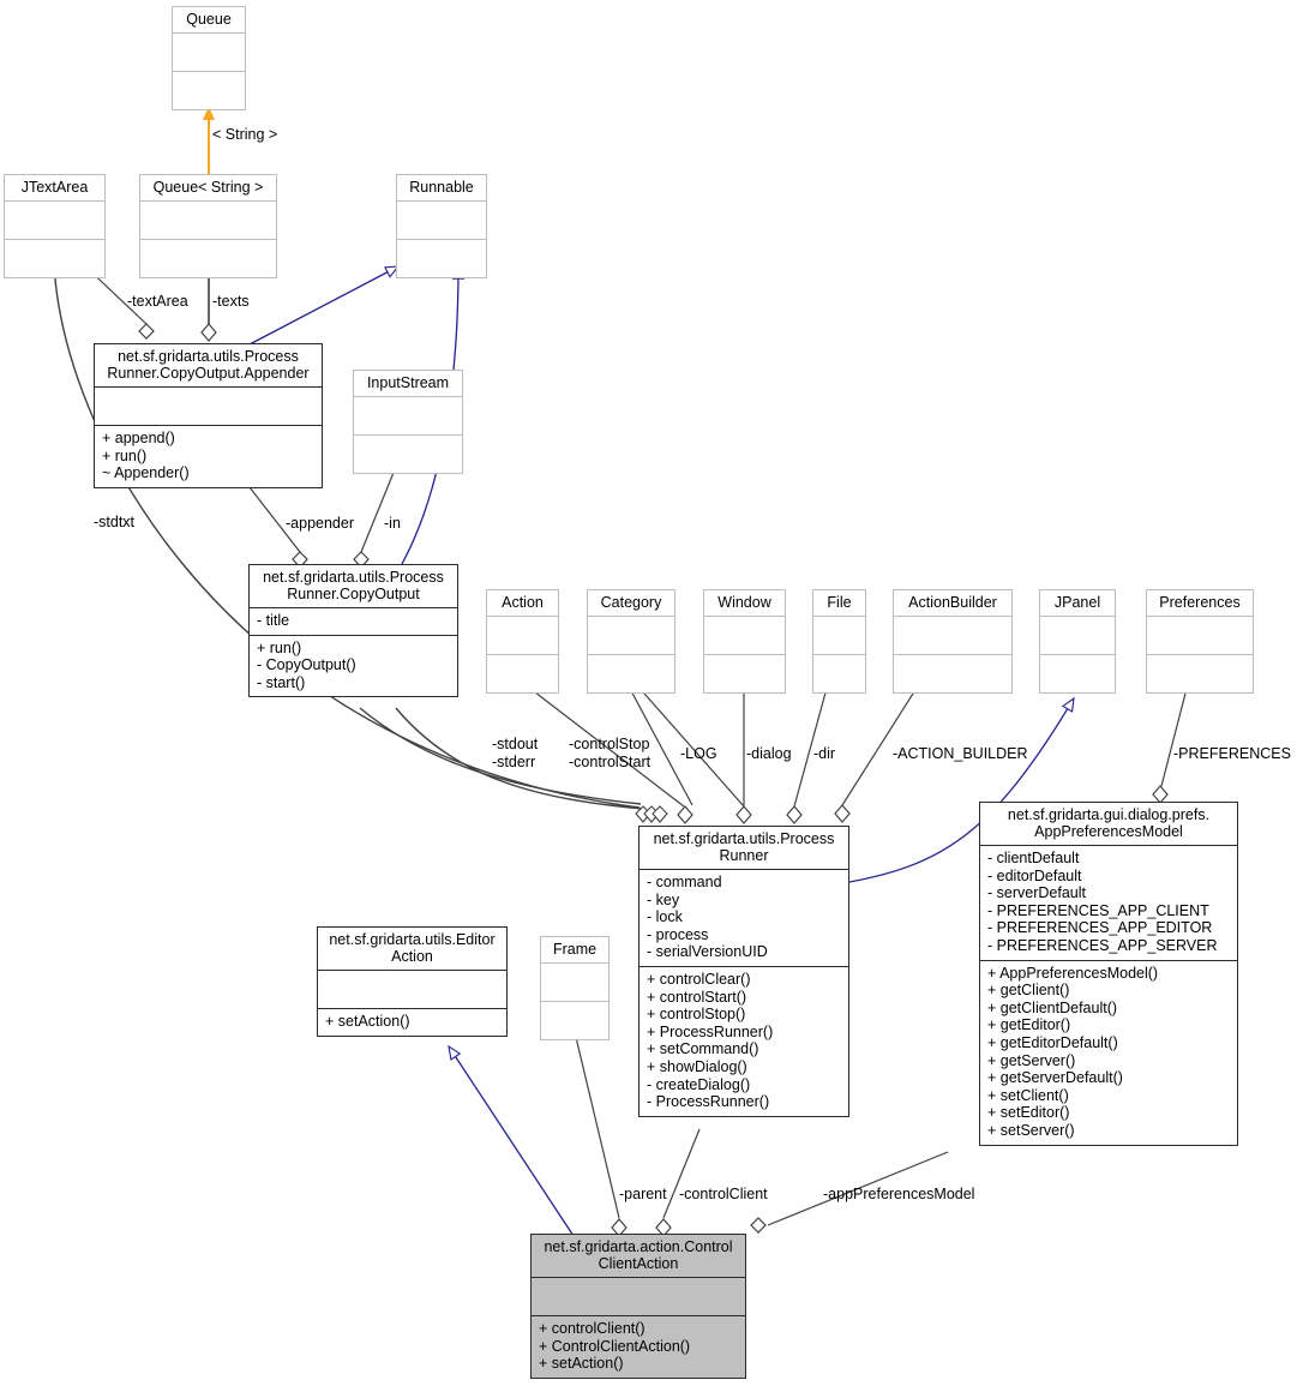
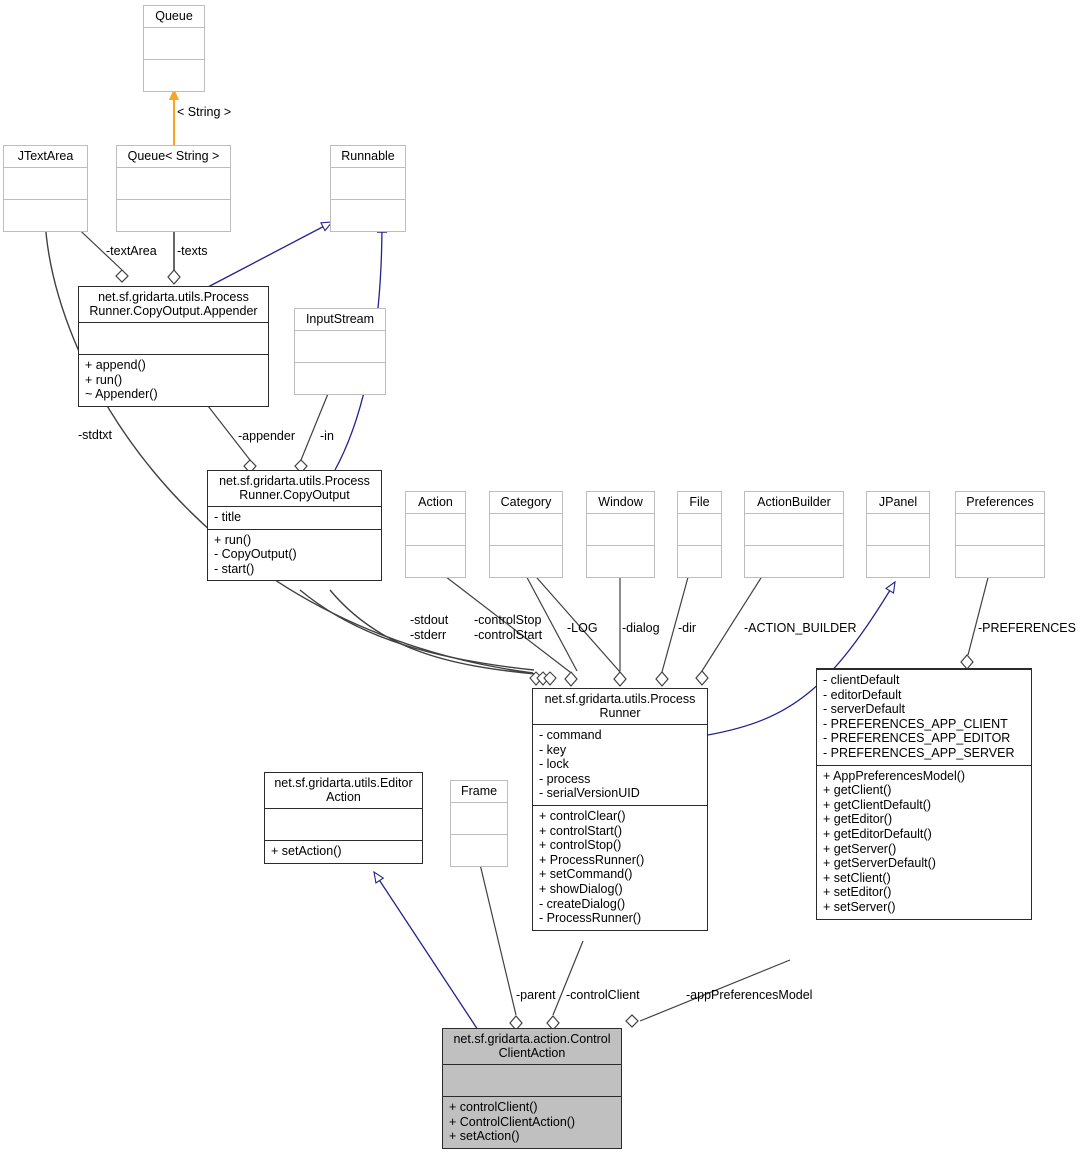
  Queue
  JTextArea
  Queue< String >
  Runnable
  net.sf.gridarta.utils.Process
  Runner.CopyOutput.Appender
  + append()
  + run()
  ~ Appender()
  InputStream
  net.sf.gridarta.utils.Process
  Runner.CopyOutput
  - title
  + run()
  - CopyOutput()
  - start()
  Action
  Category
  Window
  File
  ActionBuilder
  JPanel
  Preferences
  net.sf.gridarta.utils.Process
  Runner
  - command
  - key
  - lock
  - process
  - serialVersionUID
  + controlClear()
  + controlStart()
  + controlStop()
  + ProcessRunner()
  + setCommand()
  + showDialog()
  - createDialog()
  - ProcessRunner()
- net.sf.gridarta.gui.dialog.prefs.
- AppPreferencesModel
  - clientDefault
  - editorDefault
  - serverDefault
  - PREFERENCES_APP_CLIENT
  - PREFERENCES_APP_EDITOR
  - PREFERENCES_APP_SERVER
  + AppPreferencesModel()
  + getClient()
  + getClientDefault()
  + getEditor()
  + getEditorDefault()
  + getServer()
  + getServerDefault()
  + setClient()
  + setEditor()
  + setServer()
  net.sf.gridarta.utils.Editor
  Action
  + setAction()
  Frame
  net.sf.gridarta.action.Control
  ClientAction
  + controlClient()
  + ControlClientAction()
  + setAction()
  < String >
  -textArea
  -texts
  -stdtxt
  -appender
  -in
  -stdout
  -stderr
  -controlStop
  -controlStart
  -LOG
  -dialog
  -dir
  -ACTION_BUILDER
  -PREFERENCES
  -parent
  -controlClient
  -appPreferencesModel
